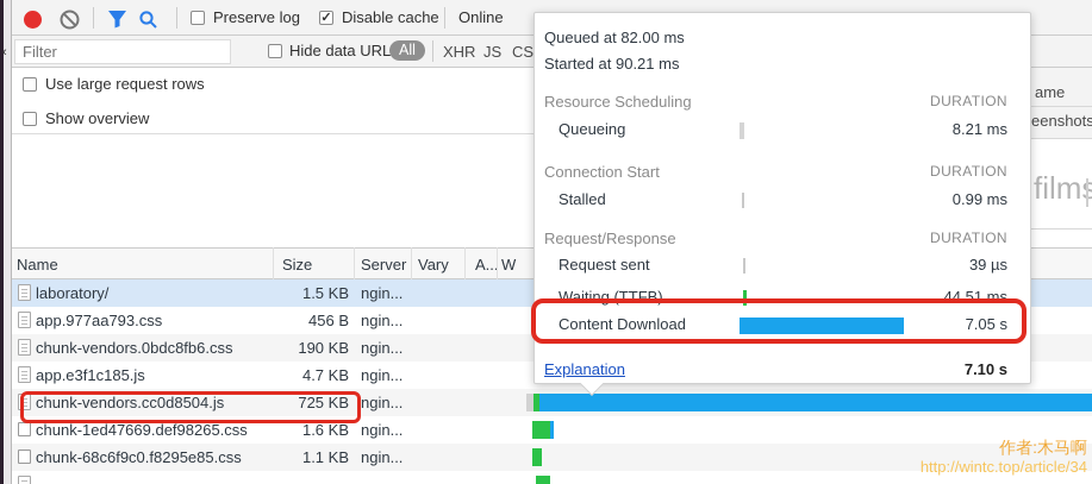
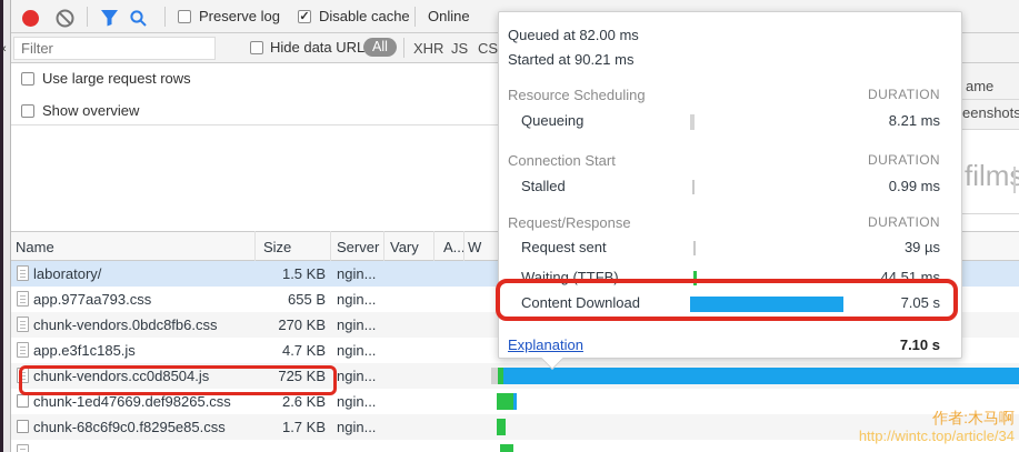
  ‹
  Preserve log
  ✓
  Disable cache
  Online
  Filter
  Hide data URL
  All
  XHR
  JS
  CS
  Use large request rows
  Show overview
  Name
  Size
  Server
  Vary
  A..
  W
  laboratory/
  1.5 KB
  ngin...
  app.977aa793.css
- 456 B
+ 655 B
  ngin...
  chunk-vendors.0bdc8fb6.css
- 190 KB
+ 270 KB
  ngin...
  app.e3f1c185.js
  4.7 KB
  ngin...
  chunk-vendors.cc0d8504.js
  725 KB
  ngin...
  chunk-1ed47669.def98265.css
- 1.6 KB
+ 2.6 KB
  ngin...
  chunk-68c6f9c0.f8295e85.css
- 1.1 KB
+ 1.7 KB
  ngin...
  ame
  eenshots
  films
  Queued at 82.00 ms
  Started at 90.21 ms
  Resource Scheduling
  DURATION
  Queueing
  8.21 ms
  Connection Start
  DURATION
  Stalled
  0.99 ms
  Request/Response
  DURATION
  Request sent
  39 µs
  Waiting (TTFB)
  44.51 ms
  Content Download
  7.05 s
  Explanation
  7.10 s
  作者:木马啊
  http://wintc.top/article/34
